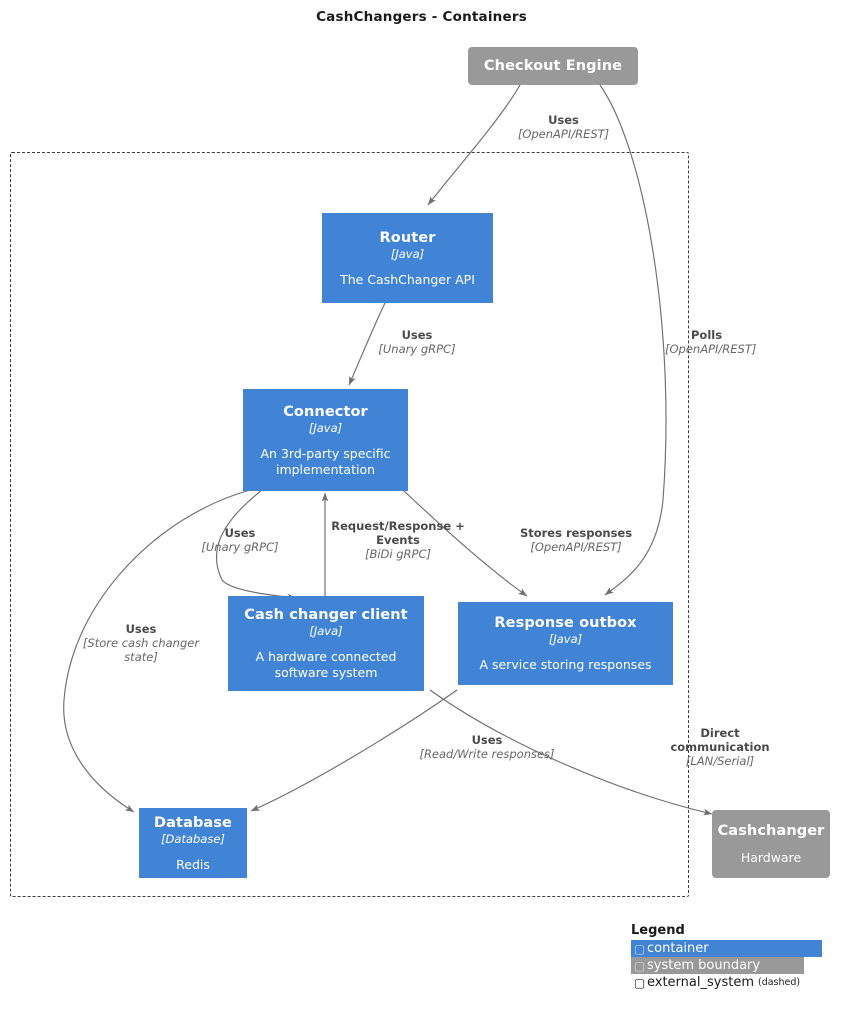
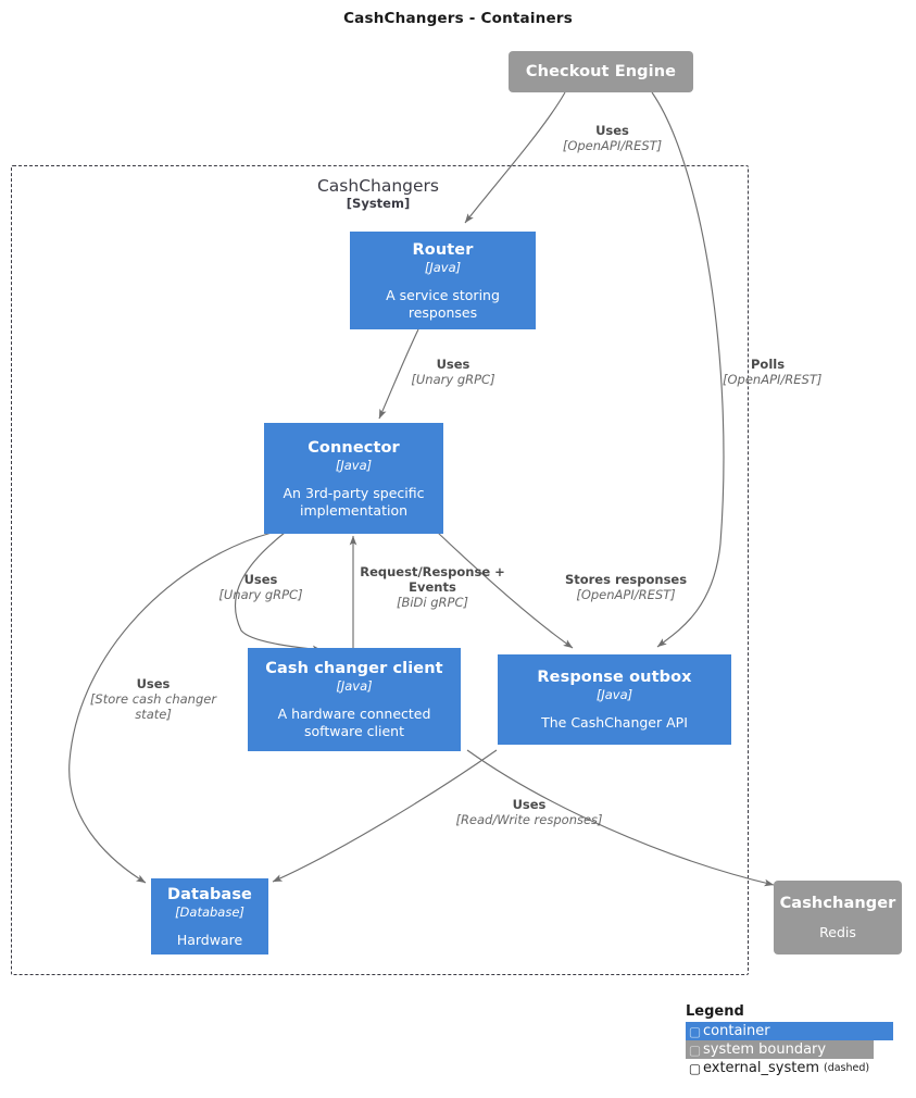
  CashChangers - Containers
+ CashChangers
+ [System]
  Checkout Engine
  Router
  [Java]
- The CashChanger API
+ A service storing responses
  Connector
  [Java]
  An 3rd-party specific implementation
  Cash changer client
  [Java]
- A hardware connected software system
+ A hardware connected software client
  Response outbox
  [Java]
- A service storing responses
+ The CashChanger API
  Database
  [Database]
- Redis
+ Hardware
  Cashchanger
- Hardware
+ Redis
  Uses
  [OpenAPI/REST]
  Polls
  [OpenAPI/REST]
  Uses
  [Unary gRPC]
  Uses
  [Unary gRPC]
  Request/Response +
  Events
  [BiDi gRPC]
  Stores responses
  [OpenAPI/REST]
  Uses
  [Store cash changer
  state]
  Uses
  [Read/Write responses]
- Direct
- communication
- [LAN/Serial]
  Legend
  ▢
  container
  ▢
  system boundary
  ▢
  external_system
  (dashed)
